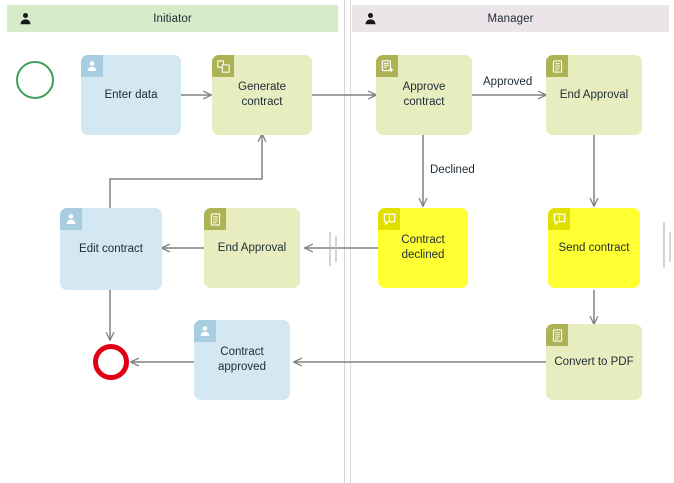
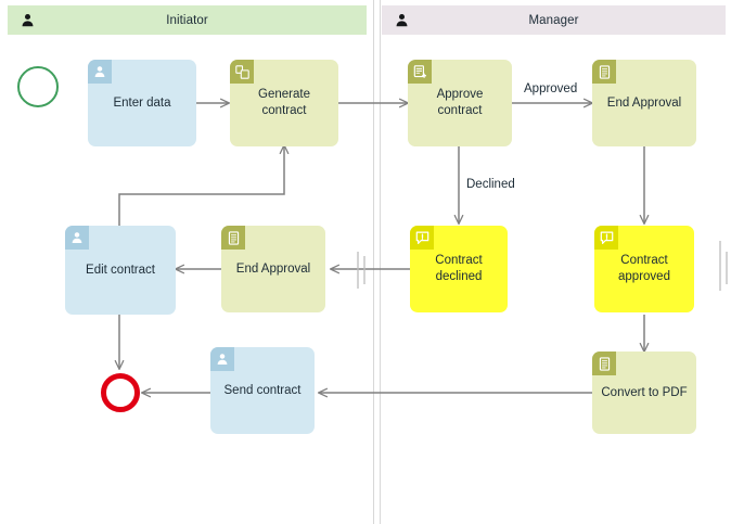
  Initiator
  Manager
  Approved
  Declined
  Enter data
  Generate contract
  Approve contract
  End Approval
  Contract declined
- Send contract
+ Contract approved
  Edit contract
  End Approval
- Contract approved
+ Send contract
  Convert to PDF
